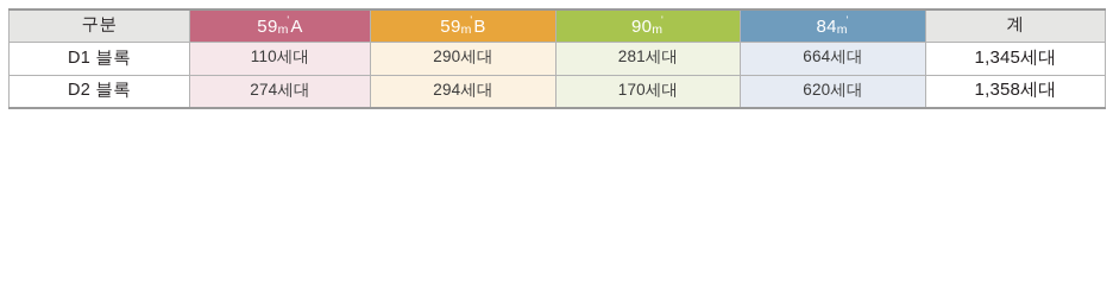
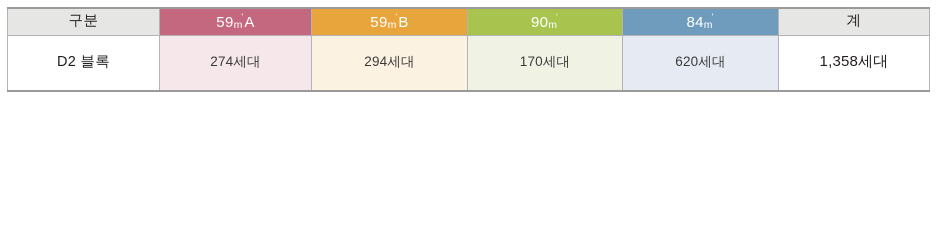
  구분	59m'A	59m'B	90m'	84m'	계
- D1 블록	110세대	290세대	281세대	664세대	1,345세대
  D2 블록	274세대	294세대	170세대	620세대	1,358세대
